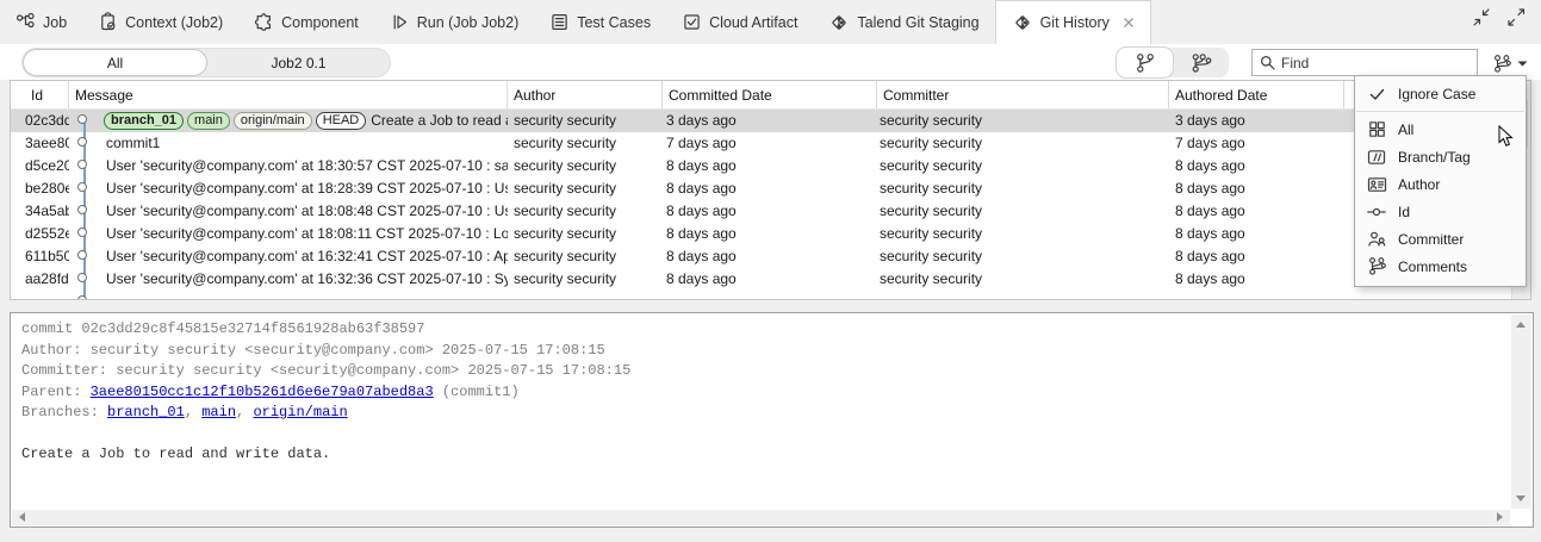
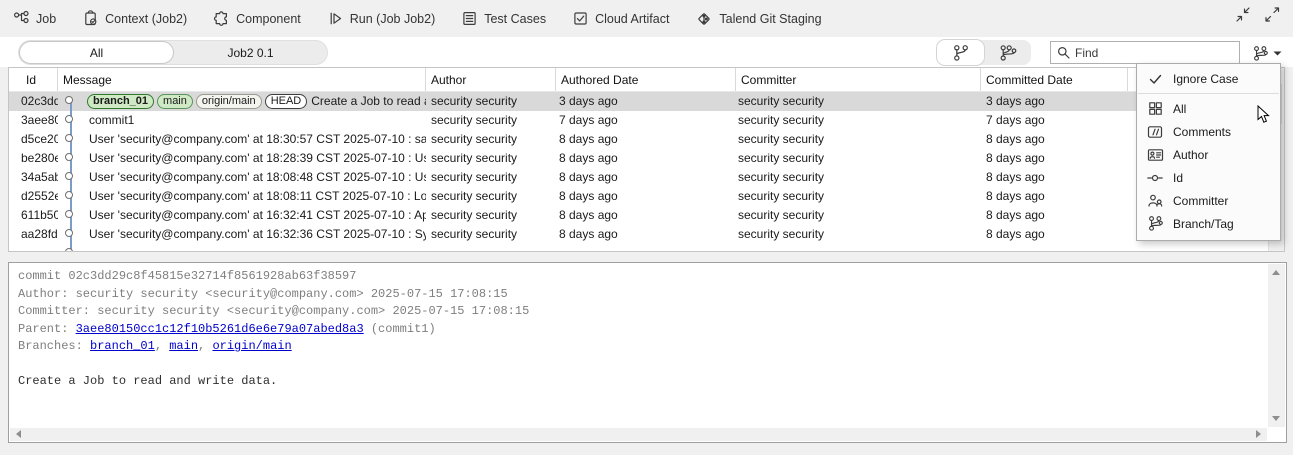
  Job
  Context (Job2)
  Component
  Run (Job Job2)
  Test Cases
  Cloud Artifact
  Talend Git Staging
- Git History
  All
  Job2 0.1
  Find
  Id
  Message
  Author
- Committed Date
+ Authored Date
  Committer
- Authored Date
+ Committed Date
  02c3dd
  branch_01
  main
  origin/main
  HEAD
  security security
  3 days ago
  security security
  3 days ago
  3aee80
  commit1
  security security
  7 days ago
  security security
  7 days ago
  d5ce20
  User 'security@company.com' at 18:30:57 CST 2025-07-10 : sa
  security security
  8 days ago
  security security
  8 days ago
  be280e
  User 'security@company.com' at 18:28:39 CST 2025-07-10 : U
  security security
  8 days ago
  security security
  8 days ago
  34a5ab
  User 'security@company.com' at 18:08:48 CST 2025-07-10 : U
  security security
  8 days ago
  security security
  8 days ago
  d2552e
  User 'security@company.com' at 18:08:11 CST 2025-07-10 : Lo
  security security
  8 days ago
  security security
  8 days ago
  611b50
  User 'security@company.com' at 16:32:41 CST 2025-07-10 : Ap
  security security
  8 days ago
  security security
  8 days ago
  aa28fd
  User 'security@company.com' at 16:32:36 CST 2025-07-10 : Sy
  security security
  8 days ago
  security security
  8 days ago
  commit 02c3dd29c8f45815e32714f8561928ab63f38597
  Author: security security <security@company.com> 2025-07-15 17:08:15
  Committer: security security <security@company.com> 2025-07-15 17:08:15
  Parent: 3aee80150cc1c12f10b5261d6e6e79a07abed8a3 (commit1)
  Branches: branch_01, main, origin/main
  Create a Job to read and write data.
  Ignore Case
  All
- Branch/Tag
+ Comments
  Author
  Id
  Committer
- Comments
+ Branch/Tag
